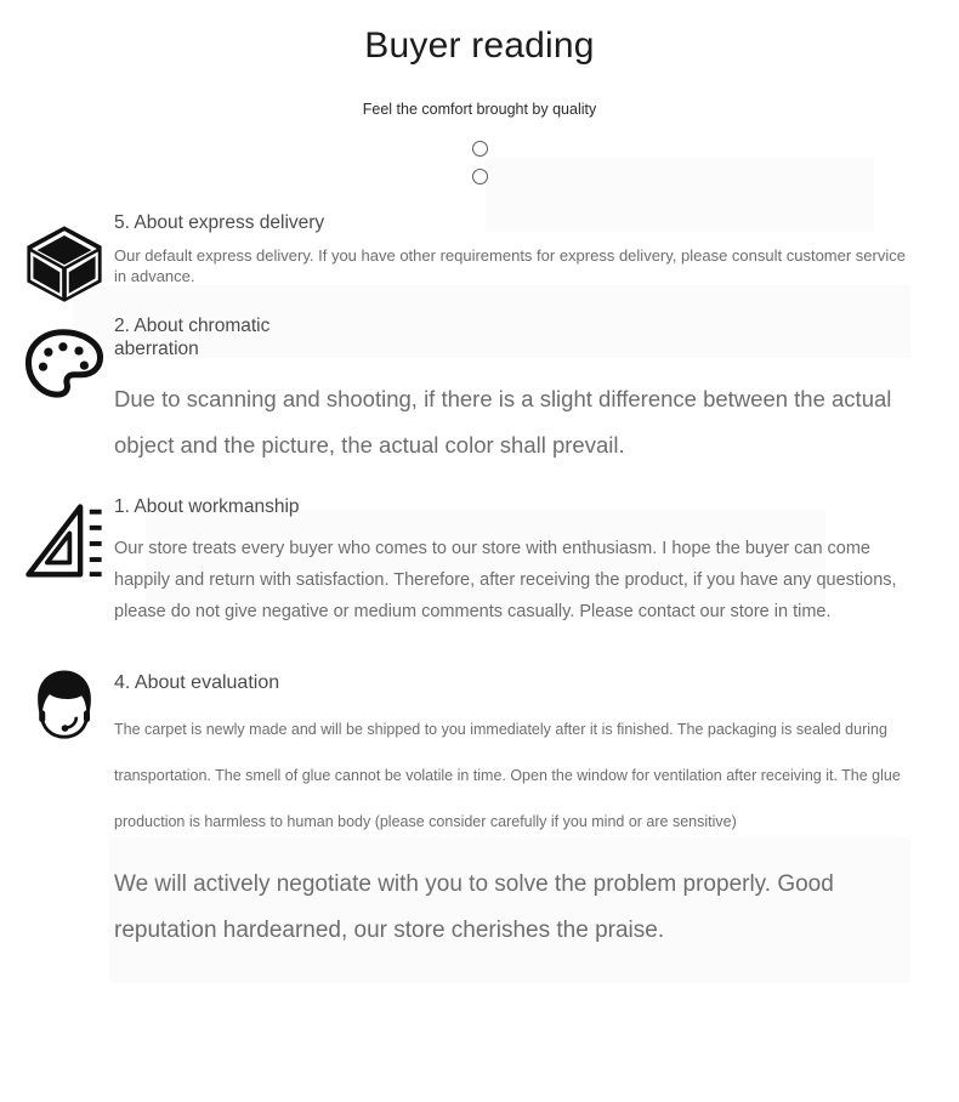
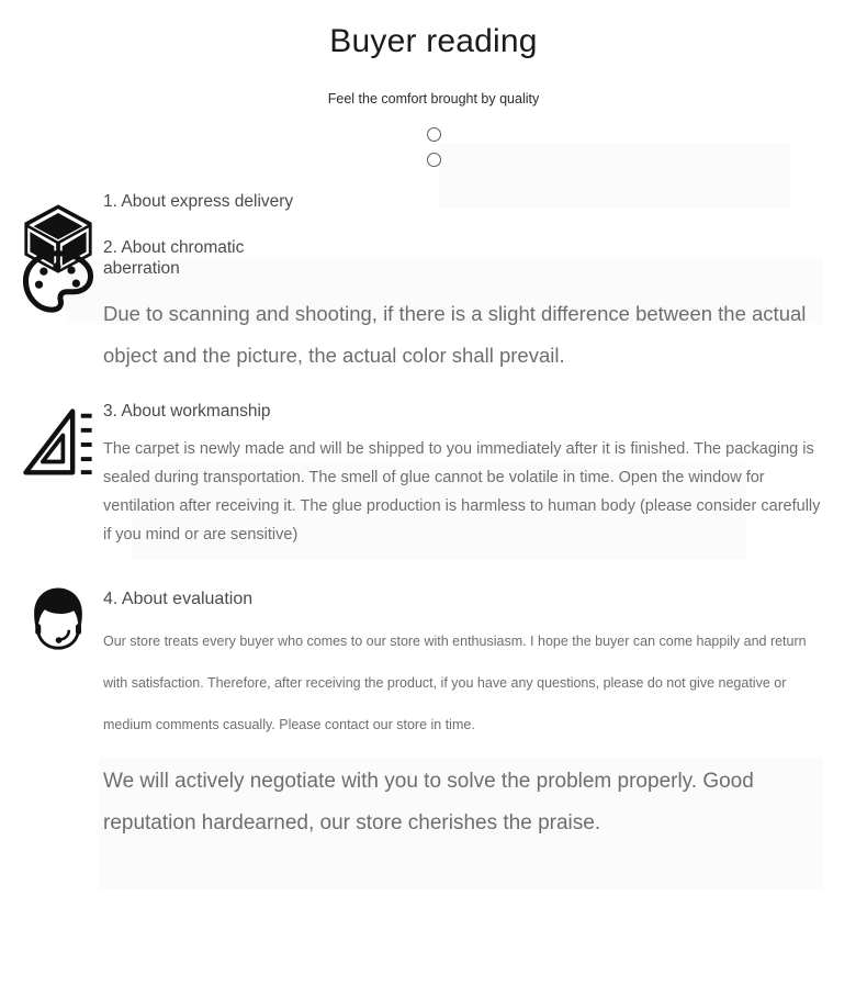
  Buyer reading
  Feel the comfort brought by quality
- 5. About express delivery
+ 1. About express delivery
- Our default express delivery. If you have other requirements for express delivery, please consult customer service in advance.
  2. About chromatic aberration
  Due to scanning and shooting, if there is a slight difference between the actual object and the picture, the actual color shall prevail.
- 1. About workmanship
+ 3. About workmanship
- Our store treats every buyer who comes to our store with enthusiasm. I hope the buyer can come happily and return with satisfaction. Therefore, after receiving the product, if you have any questions, please do not give negative or medium comments casually. Please contact our store in time.
+ The carpet is newly made and will be shipped to you immediately after it is finished. The packaging is sealed during transportation. The smell of glue cannot be volatile in time. Open the window for ventilation after receiving it. The glue production is harmless to human body (please consider carefully if you mind or are sensitive)
  4. About evaluation
- The carpet is newly made and will be shipped to you immediately after it is finished. The packaging is sealed during transportation. The smell of glue cannot be volatile in time. Open the window for ventilation after receiving it. The glue production is harmless to human body (please consider carefully if you mind or are sensitive)
+ Our store treats every buyer who comes to our store with enthusiasm. I hope the buyer can come happily and return with satisfaction. Therefore, after receiving the product, if you have any questions, please do not give negative or medium comments casually. Please contact our store in time.
  We will actively negotiate with you to solve the problem properly. Good reputation hardearned, our store cherishes the praise.
